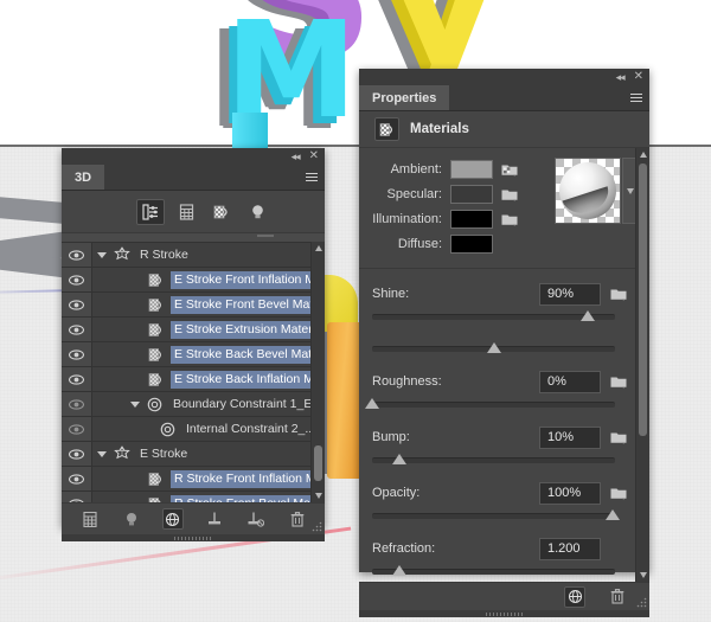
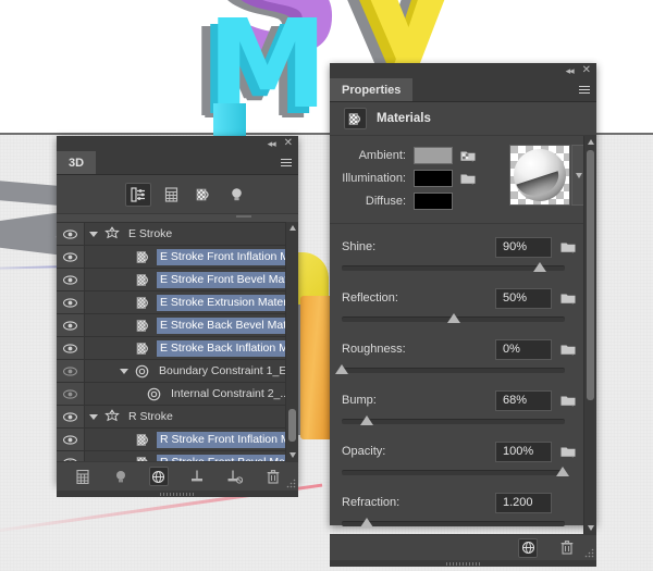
  S
  y
  y
  M
  M
  ◂◂
  ✕
  3D
- R Stroke
+ E Stroke
  E Stroke Front Inflation
  E Stroke Front Bevel Ma
  E Stroke Extrusion Mate
  E Stroke Back Bevel Ma
  E Stroke Back Inflation M
  Boundary Constraint 1_E
  Internal Constraint 2_.
- E Stroke
+ R Stroke
  R Stroke Front Inflation
  ◂◂
  ✕
  Properties
  Materials
  Ambient:
- Specular:
  Illumination:
  Diffuse:
  Shine:
  90%
+ Reflection:
+ 50%
  Roughness:
  0%
  Bump:
- 10%
+ 68%
  Opacity:
  100%
  Refraction:
  1.200
